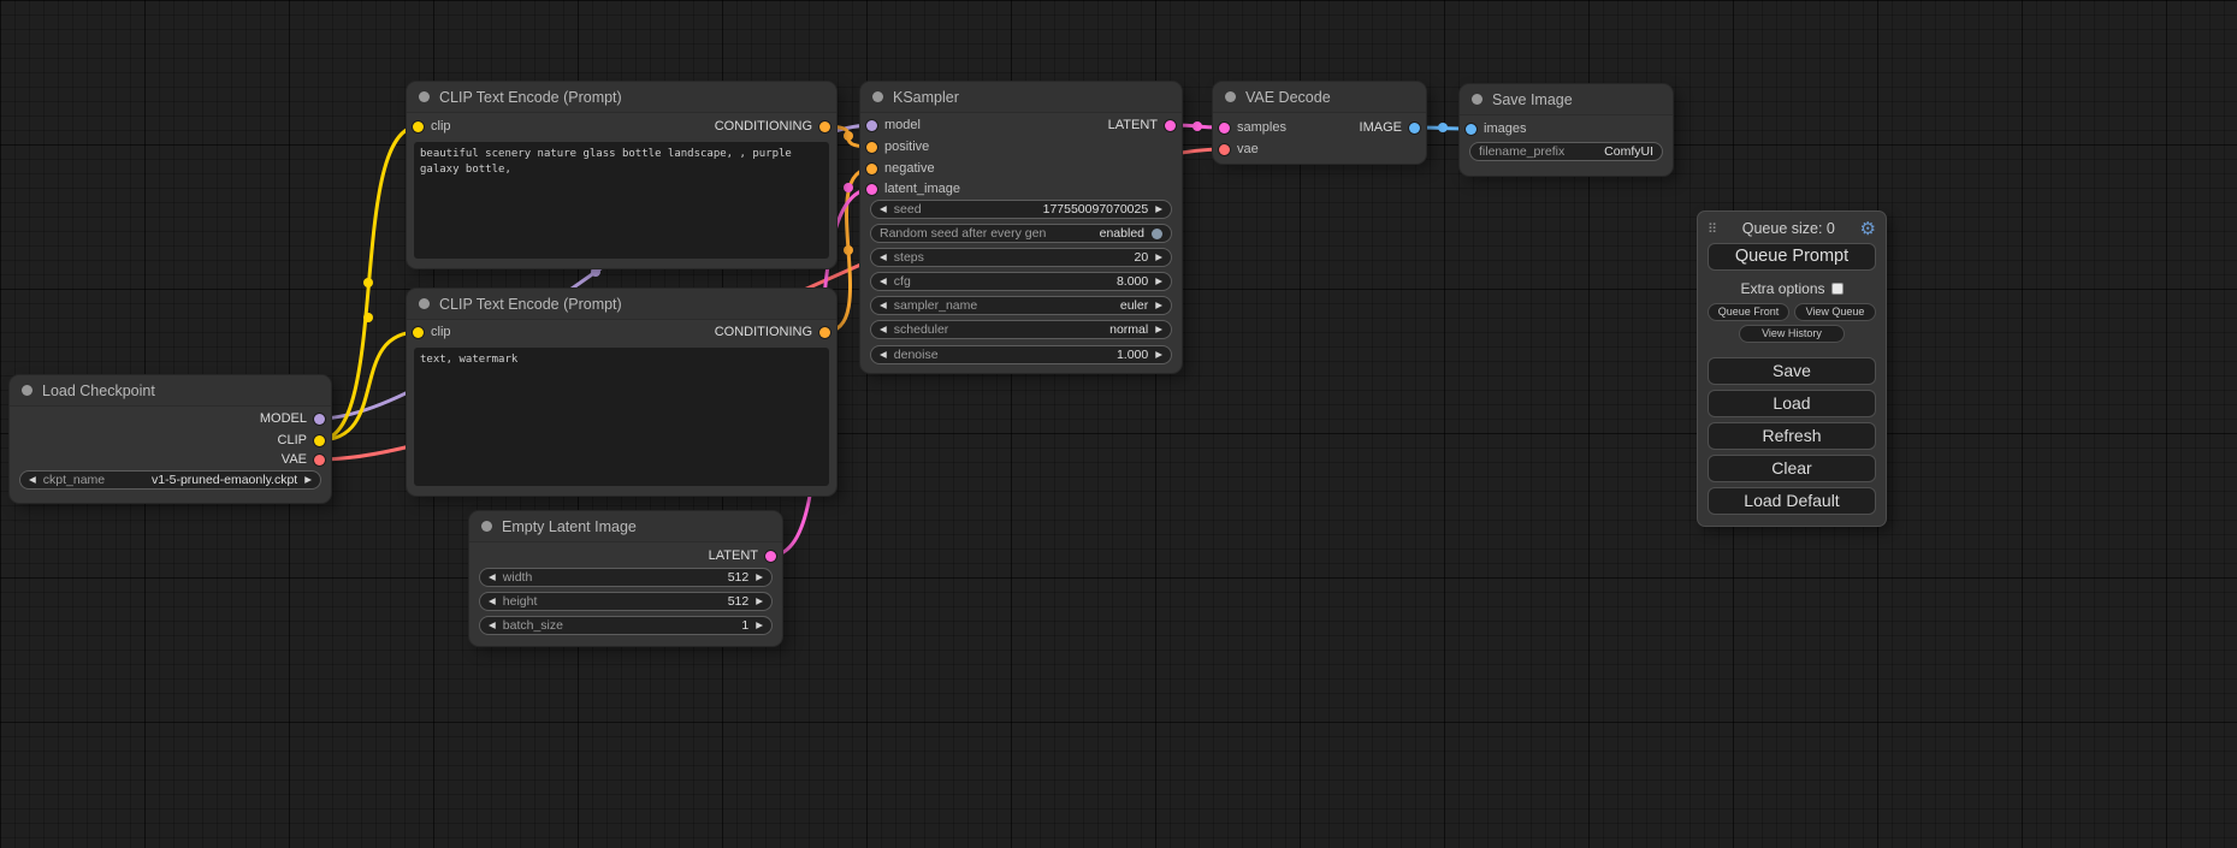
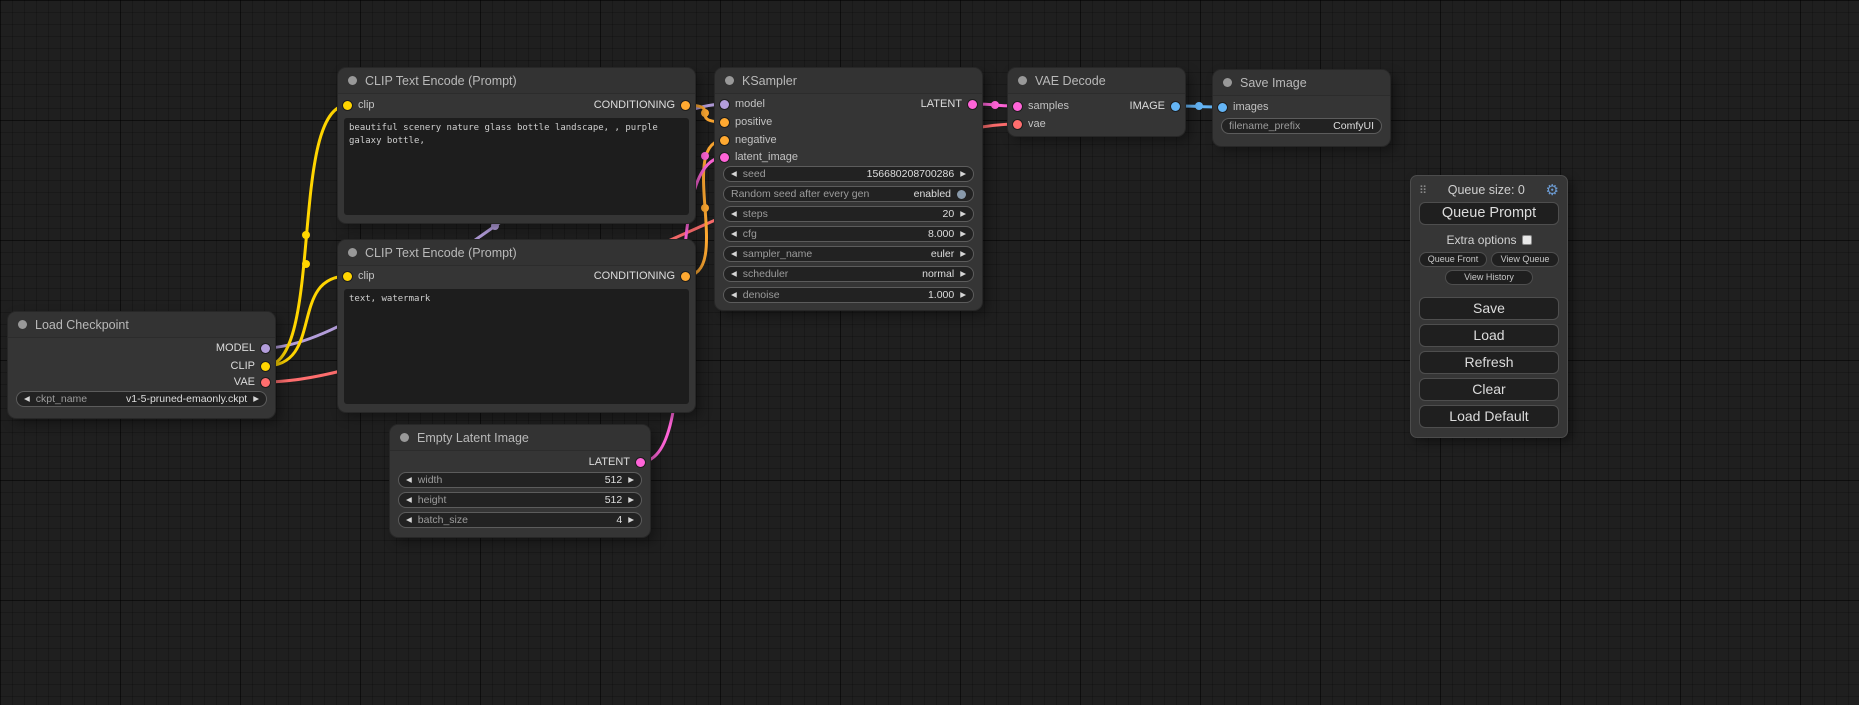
  Load Checkpoint
  MODEL
  CLIP
  VAE
  ◀
  ckpt_name
  v1-5-pruned-emaonly.ckpt
  ▶
  CLIP Text Encode (Prompt)
  clip
  CONDITIONING
  beautiful scenery nature glass bottle landscape, , purple galaxy bottle,
  CLIP Text Encode (Prompt)
  clip
  CONDITIONING
  text, watermark
  Empty Latent Image
  LATENT
  ◀
  width
  512
  ▶
  ◀
  height
  512
  ▶
  ◀
  batch_size
- 1
+ 4
  ▶
  KSampler
  model
  positive
  negative
  latent_image
  LATENT
  ◀
  seed
- 177550097070025
+ 156680208700286
  ▶
  Random seed after every gen
  enabled
  ◀
  steps
  20
  ▶
  ◀
  cfg
  8.000
  ▶
  ◀
  sampler_name
  euler
  ▶
  ◀
  scheduler
  normal
  ▶
  ◀
  denoise
  1.000
  ▶
  VAE Decode
  samples
  vae
  IMAGE
  Save Image
  images
  filename_prefix
  ComfyUI
  ⠿
  Queue size: 0
  ⚙
  Queue Prompt
  Extra options
  Queue Front
  View Queue
  View History
  Save
  Load
  Refresh
  Clear
  Load Default
